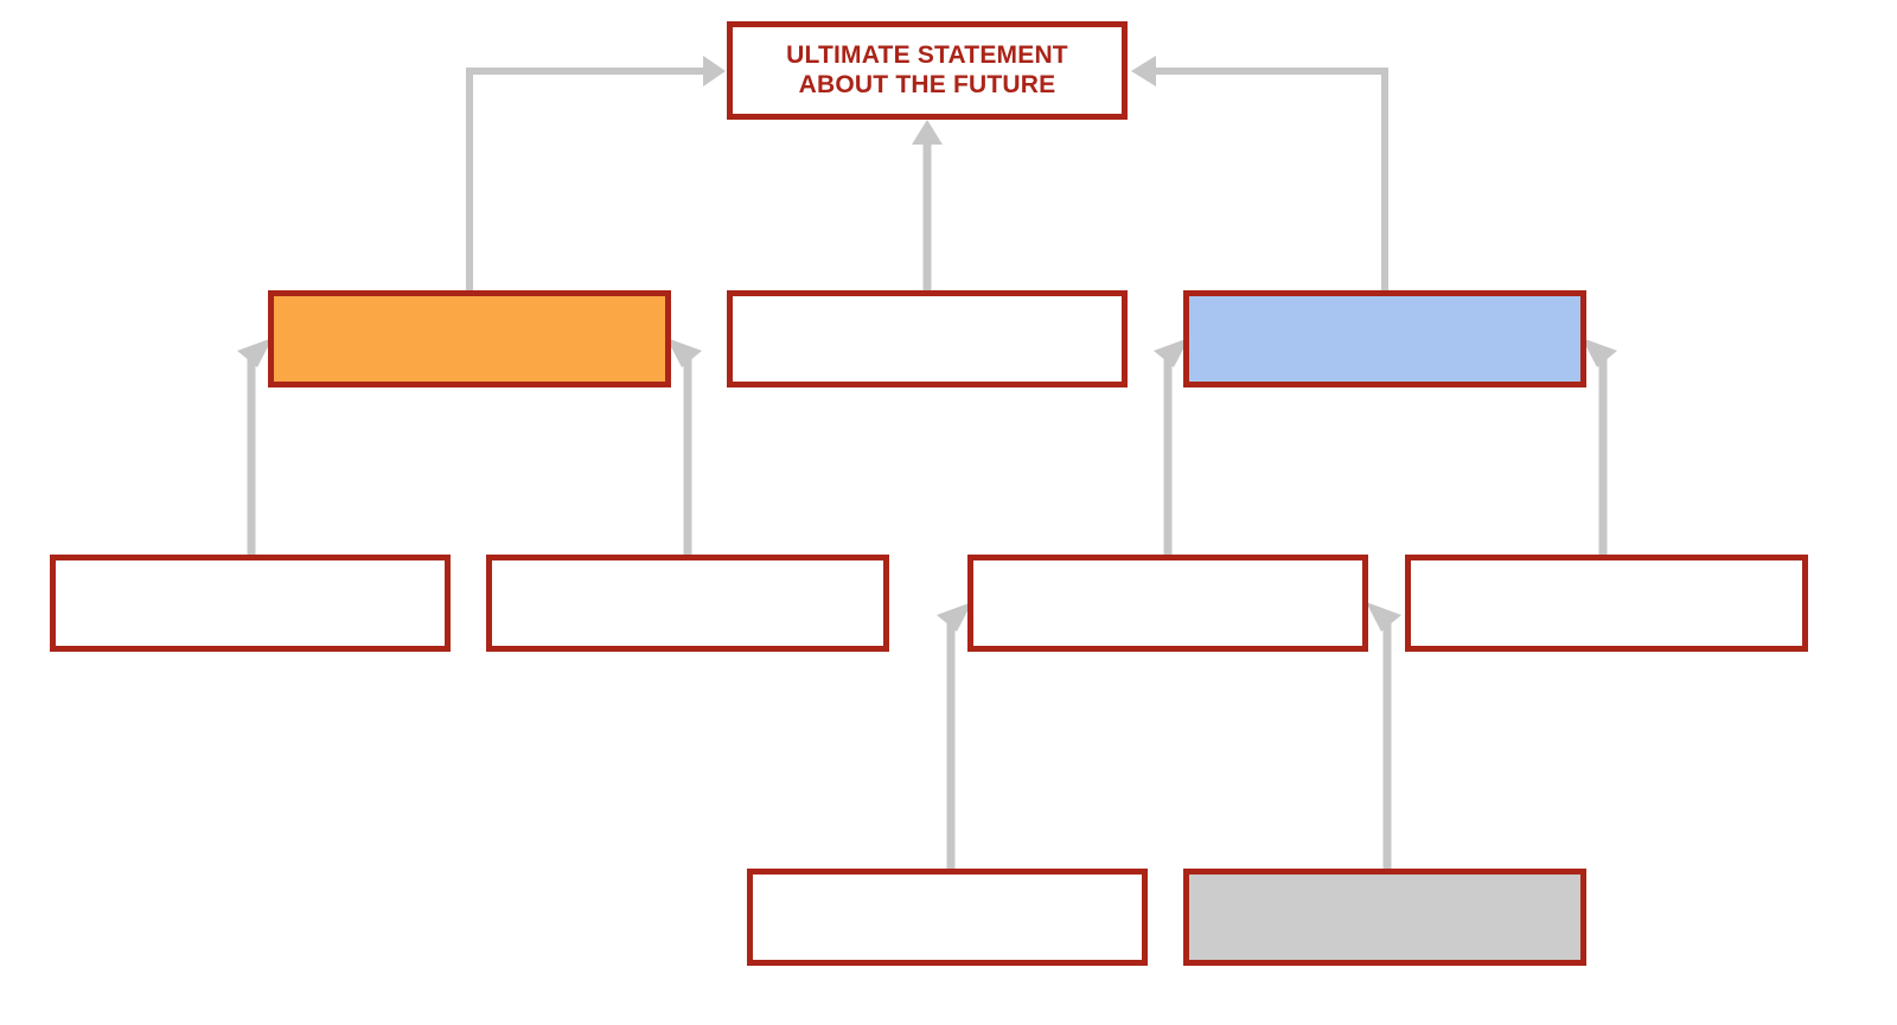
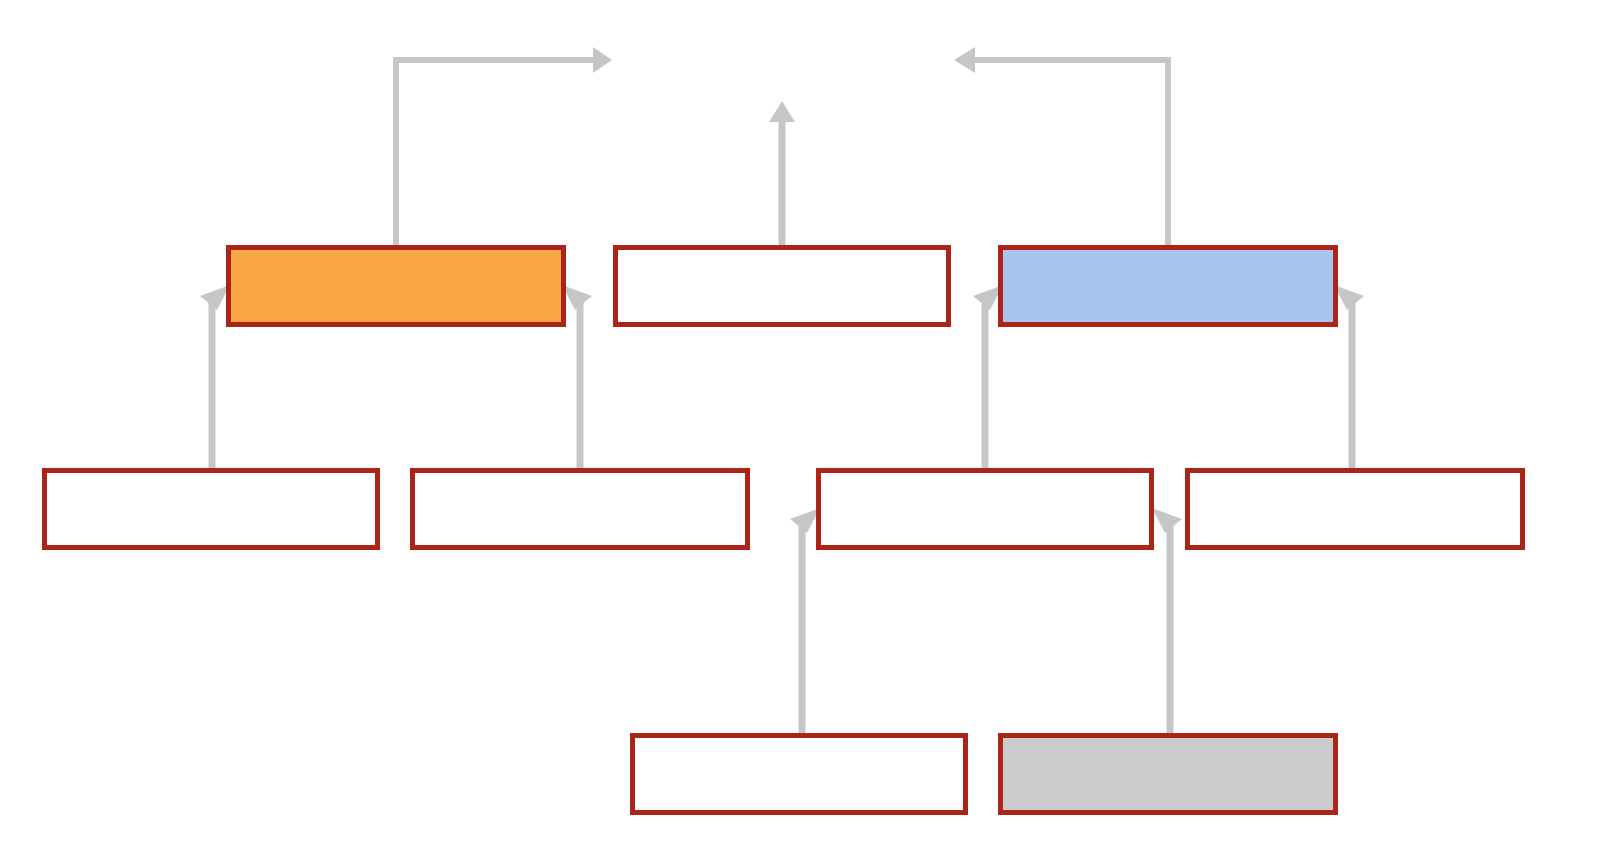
- ULTIMATE STATEMENT
- ABOUT THE FUTURE
